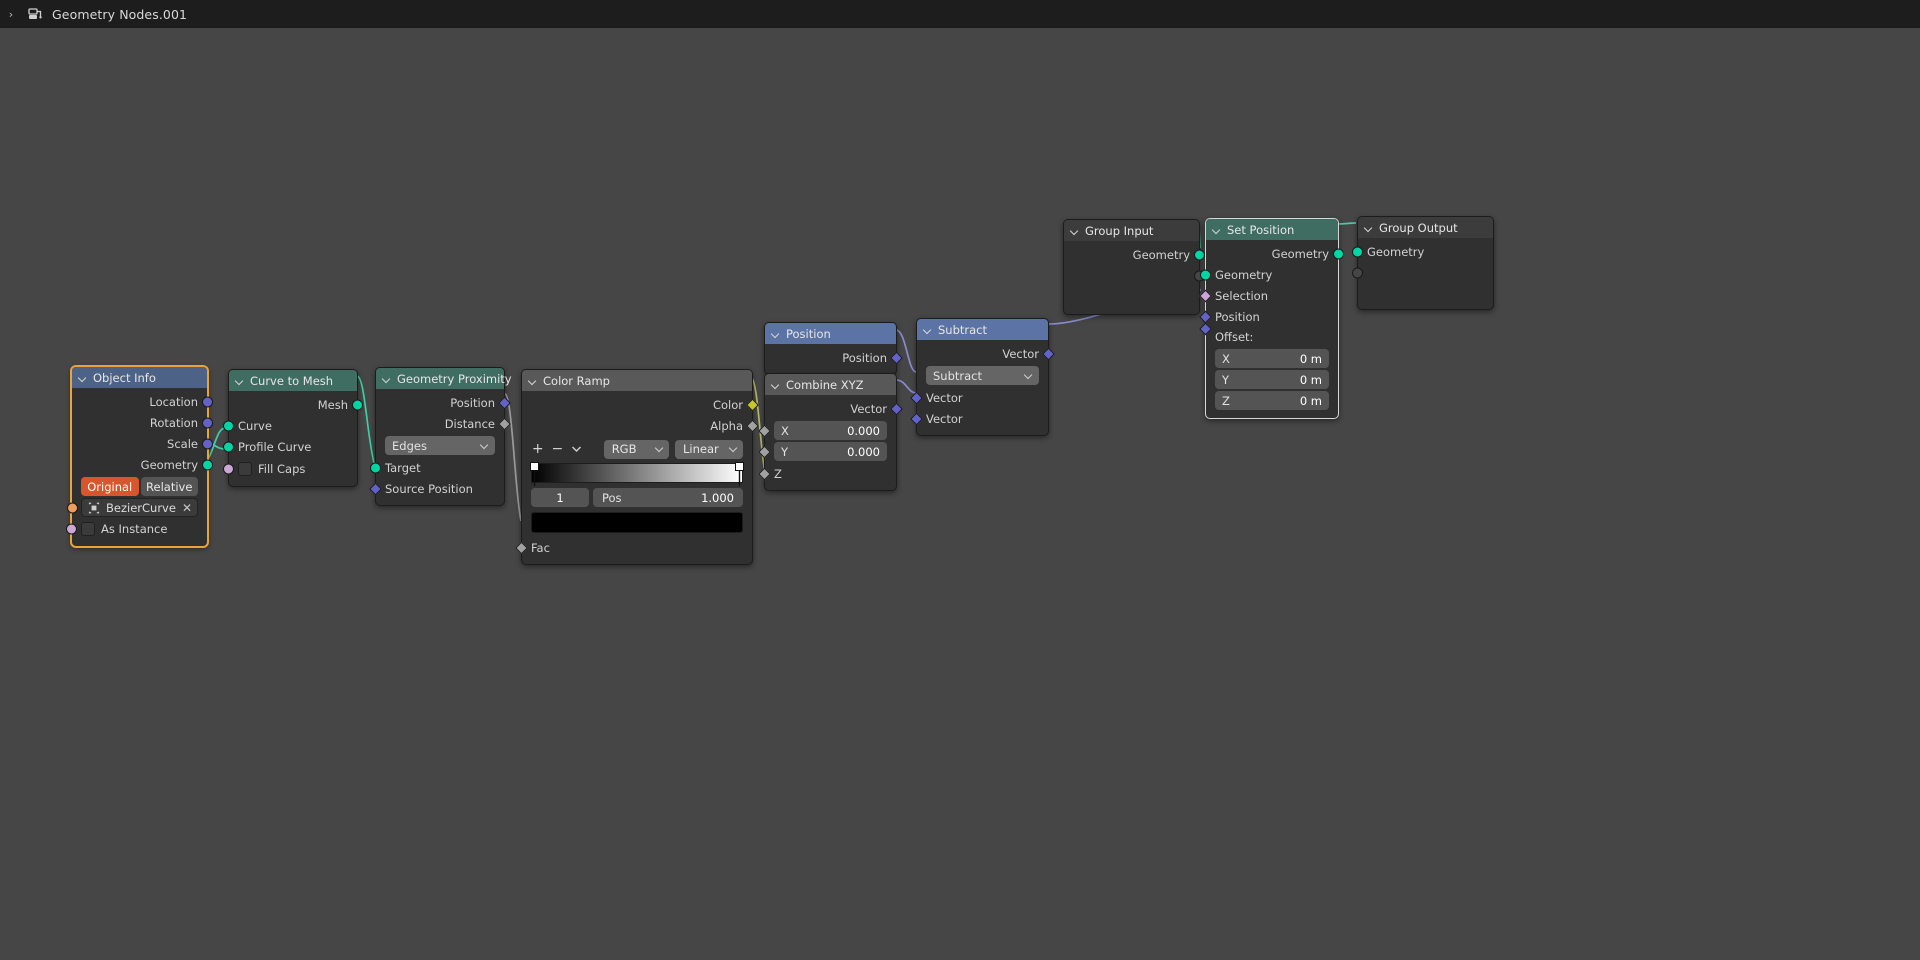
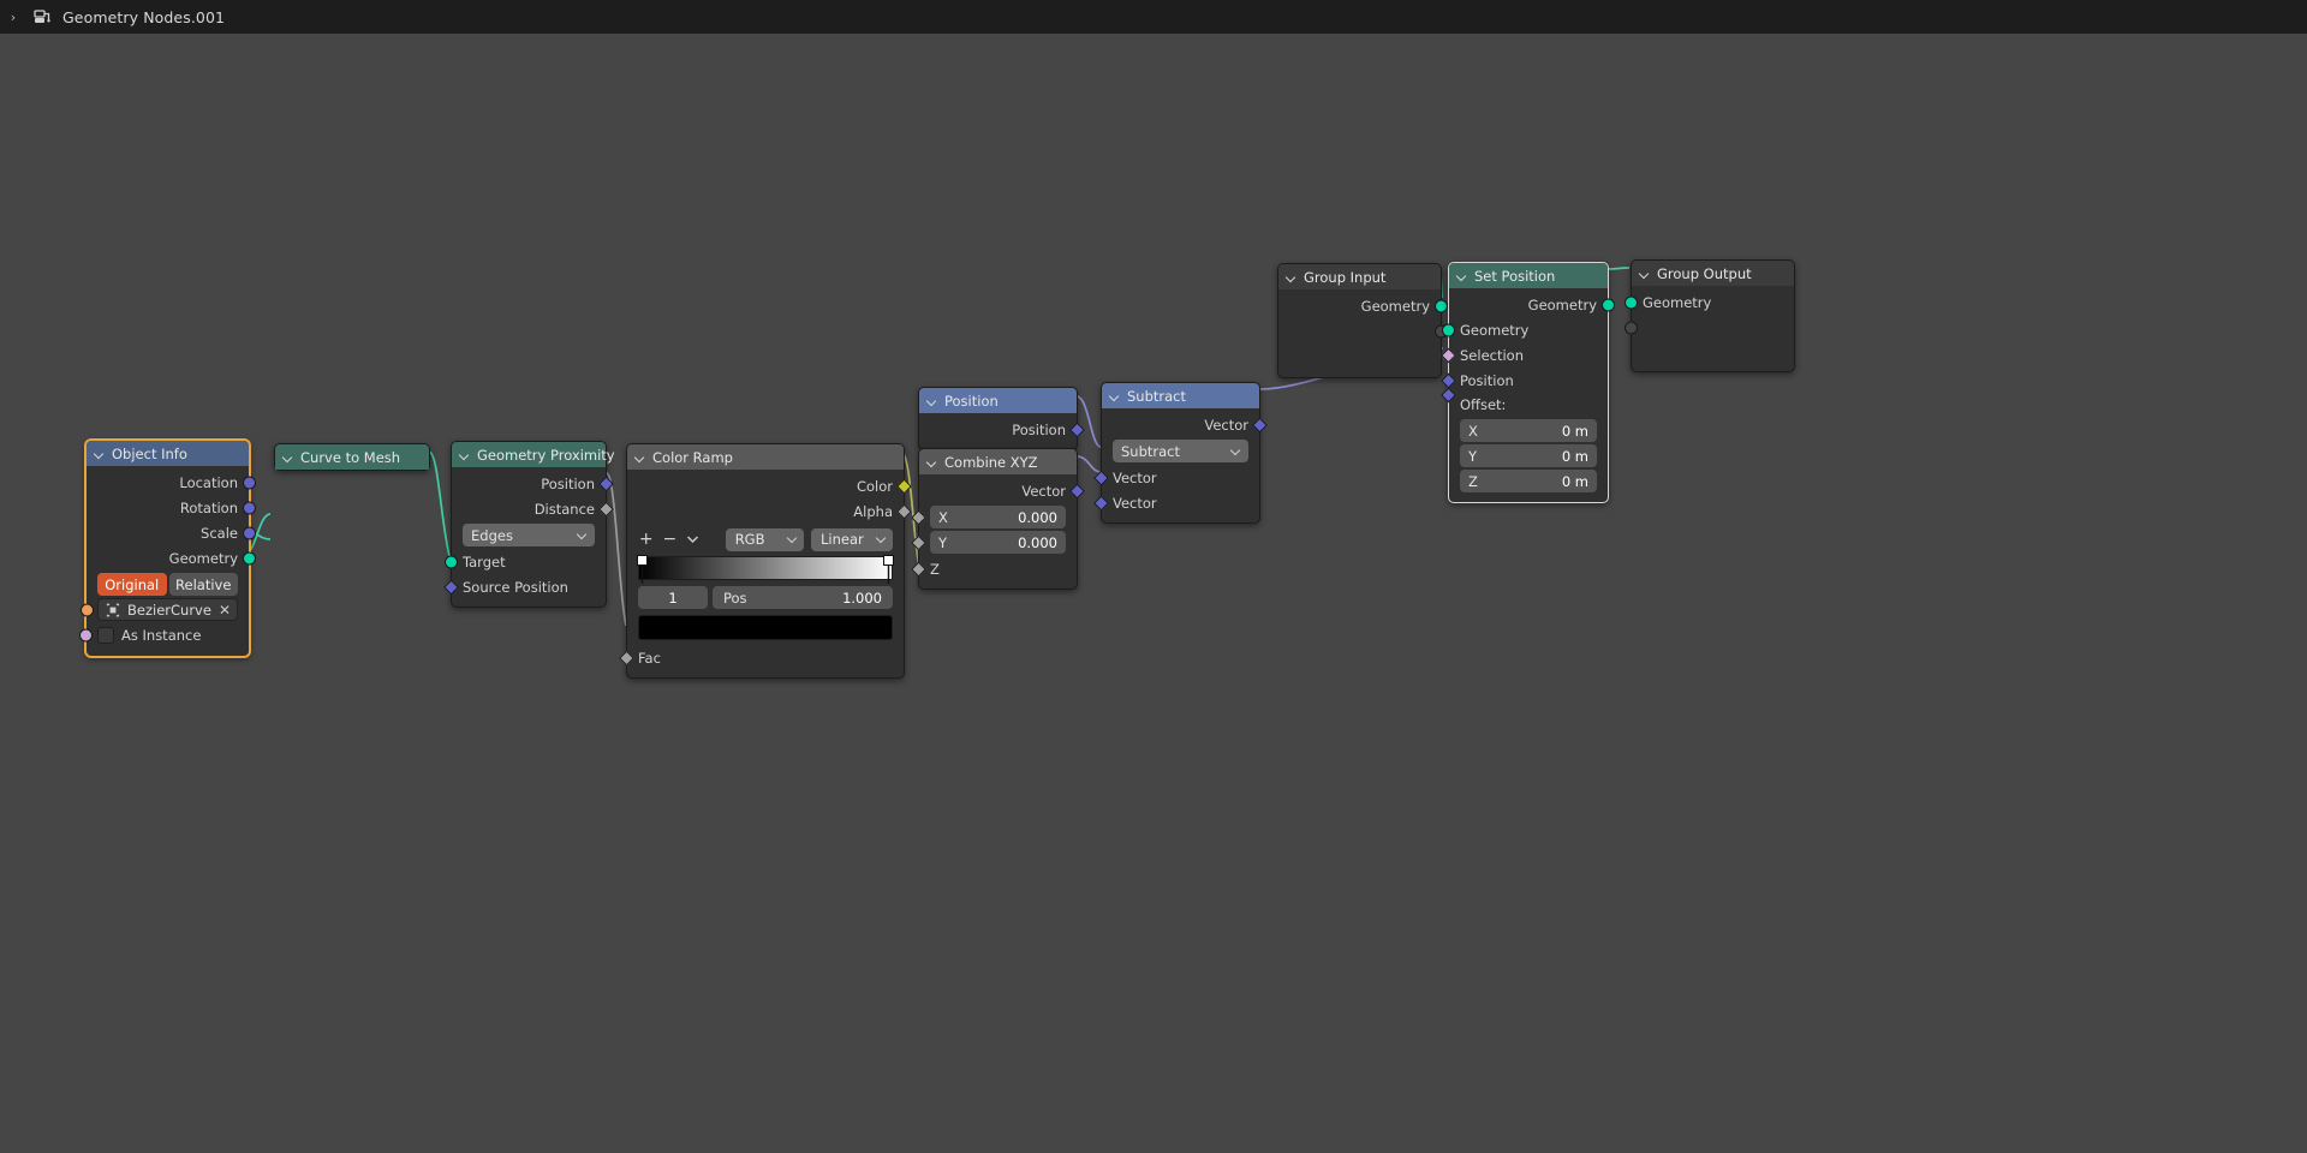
  ›
  Geometry Nodes.001
  Object Info
  Location
  Rotation
  Scale
  Geometry
  Original
  Relative
  BezierCurve
  ✕
  As Instance
  Curve to Mesh
- Mesh
- Curve
- Profile Curve
- Fill Caps
  Geometry Proximity
  Position
  Distance
  Edges
  Target
  Source Position
  Color Ramp
  Color
  Alpha
  +
  −
  RGB
  Linear
  1
  Pos
  1.000
  Fac
  Position
  Position
  Combine XYZ
  Vector
  X
  0.000
  Y
  0.000
  Z
  Subtract
  Vector
  Subtract
  Vector
  Vector
  Group Input
  Geometry
  Set Position
  Geometry
  Geometry
  Selection
  Position
  Offset:
  X
  0 m
  Y
  0 m
  Z
  0 m
  Group Output
  Geometry
